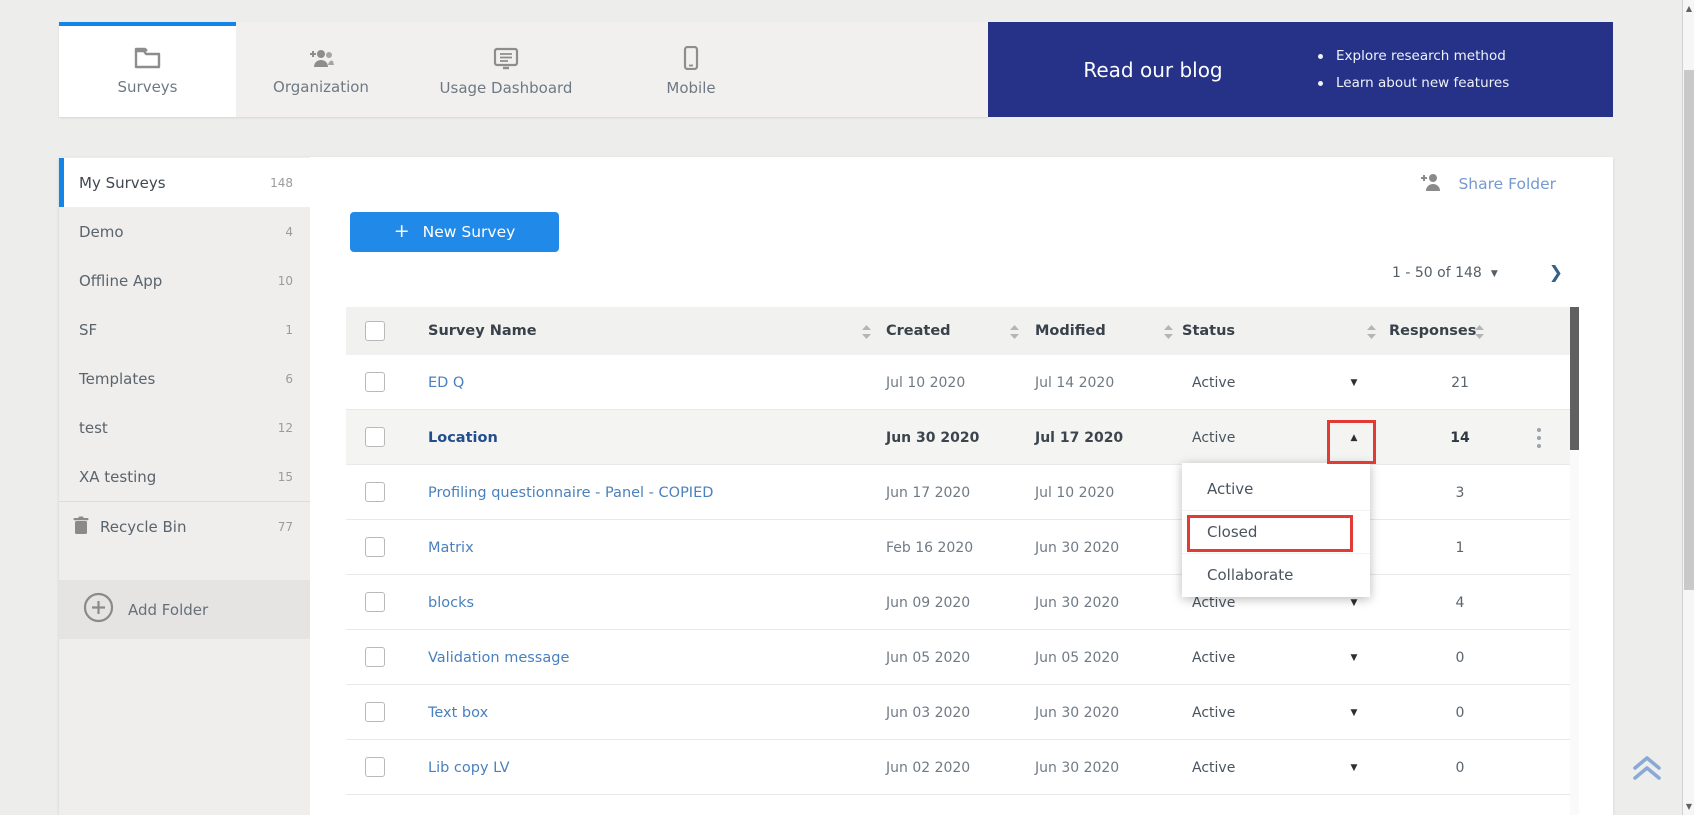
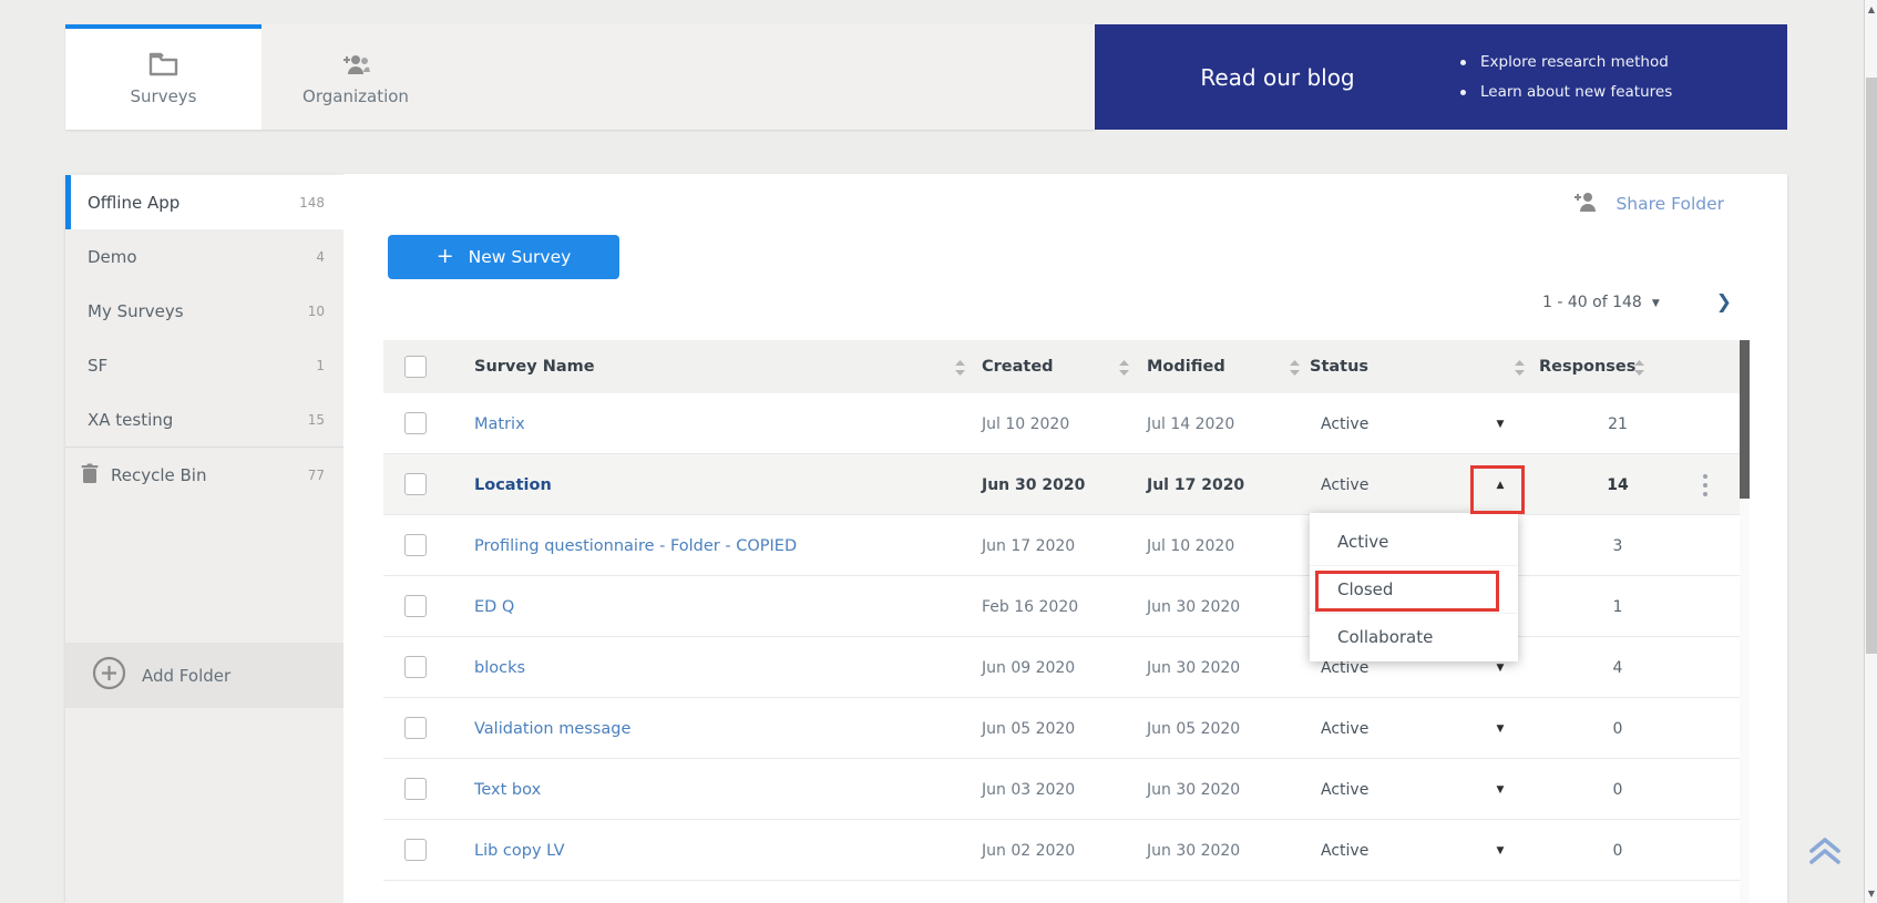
  Surveys
  Organization
- Usage Dashboard
- Mobile
  Read our blog
  Explore research method
  Learn about new features
- My Surveys
+ Offline App
  148
  Demo
  4
- Offline App
+ My Surveys
  10
  SF
  1
- Templates
- 6
- test
- 12
  XA testing
  15
  Recycle Bin
  77
  Add Folder
  Share Folder
  +
  New Survey
- 1 - 50 of 148
+ 1 - 40 of 148
  ▼
  ❯
  Survey Name
  Created
  Modified
  Status
  Responses
- ED Q
+ Matrix
  Jul 10 2020
  Jul 14 2020
  Active
  ▼
  21
  Location
  Jun 30 2020
  Jul 17 2020
  Active
  ▲
  14
- Profiling questionnaire - Panel - COPIED
+ Profiling questionnaire - Folder - COPIED
  Jun 17 2020
  Jul 10 2020
  3
- Matrix
+ ED Q
  Feb 16 2020
  Jun 30 2020
  1
  blocks
  Jun 09 2020
  Jun 30 2020
  Active
  ▼
  4
  Validation message
  Jun 05 2020
  Jun 05 2020
  Active
  ▼
  0
  Text box
  Jun 03 2020
  Jun 30 2020
  Active
  ▼
  0
  Lib copy LV
  Jun 02 2020
  Jun 30 2020
  Active
  ▼
  0
  Active
  Closed
  Collaborate
  ▲
  ▼
